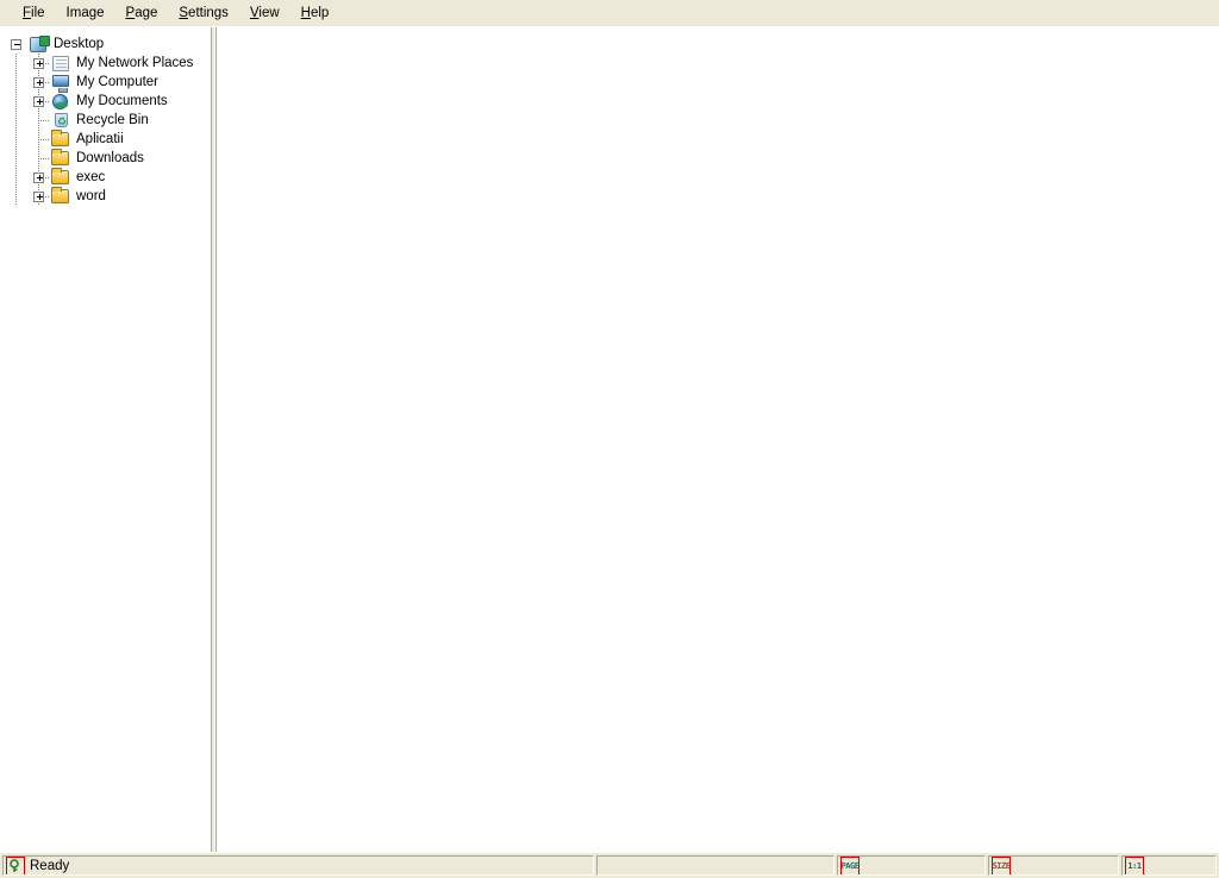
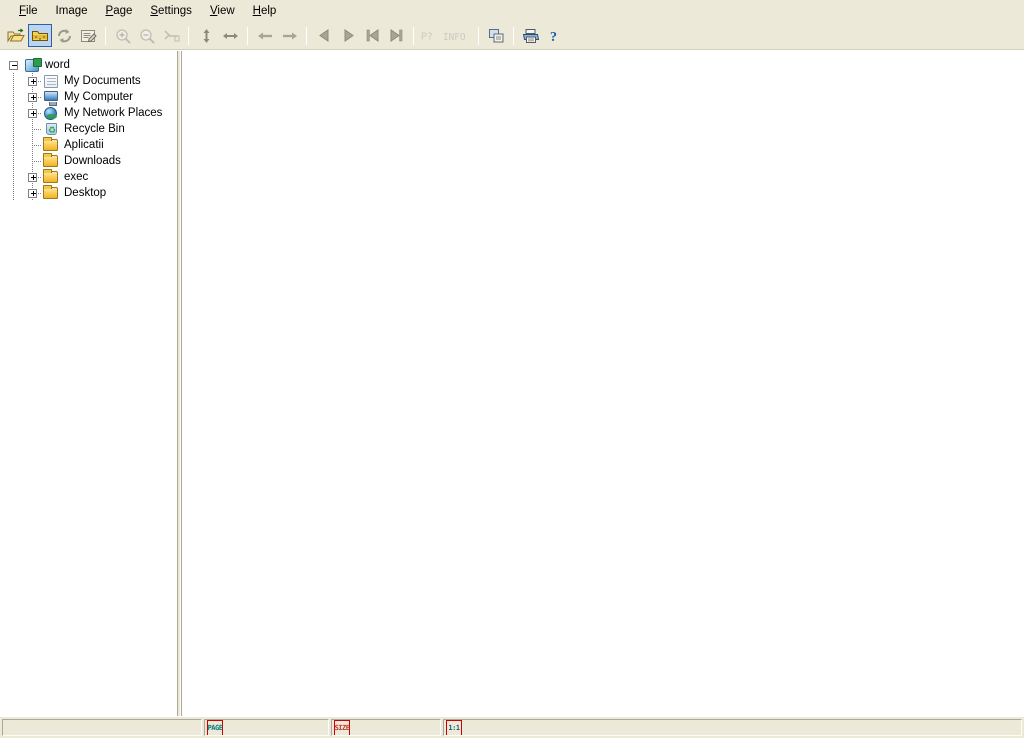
  File
  Image
  Page
  Settings
  View
  Help
+ P?
+ INFO
+ ?
- Desktop
+ word
- My Network Places
+ My Documents
  My Computer
- My Documents
+ My Network Places
  Recycle Bin
  Aplicatii
  Downloads
  exec
- word
+ Desktop
- Ready
  PAGE
  SIZE
  1:1
